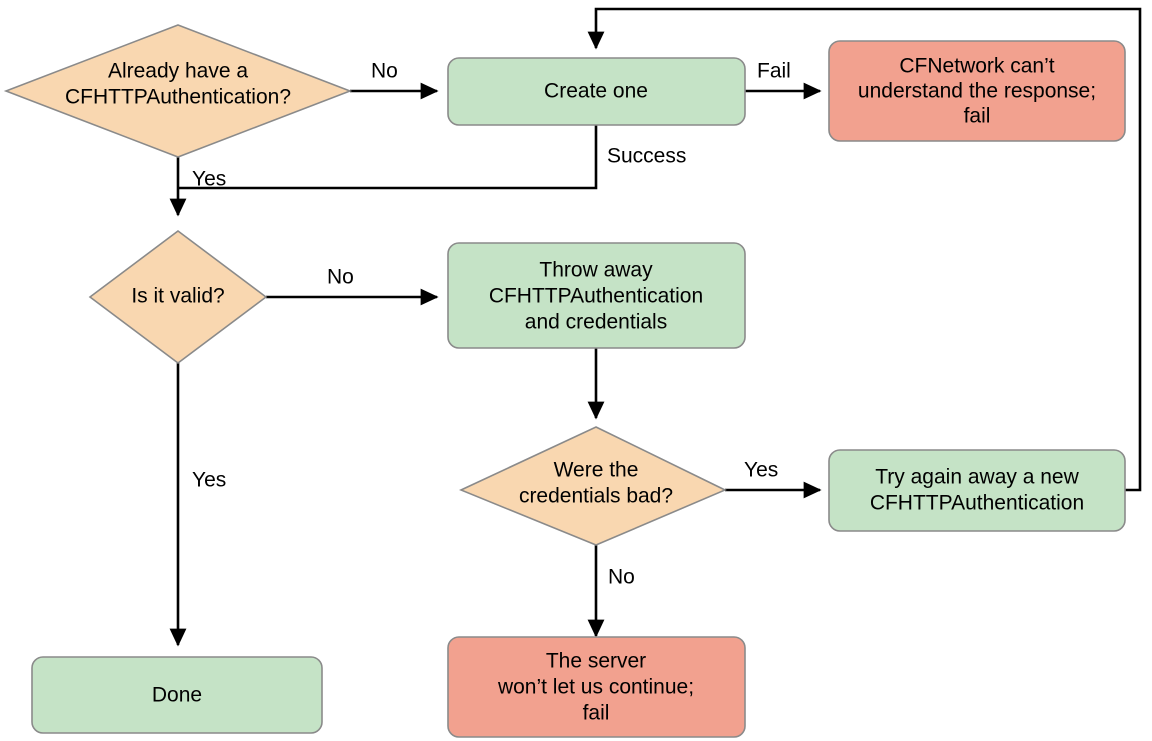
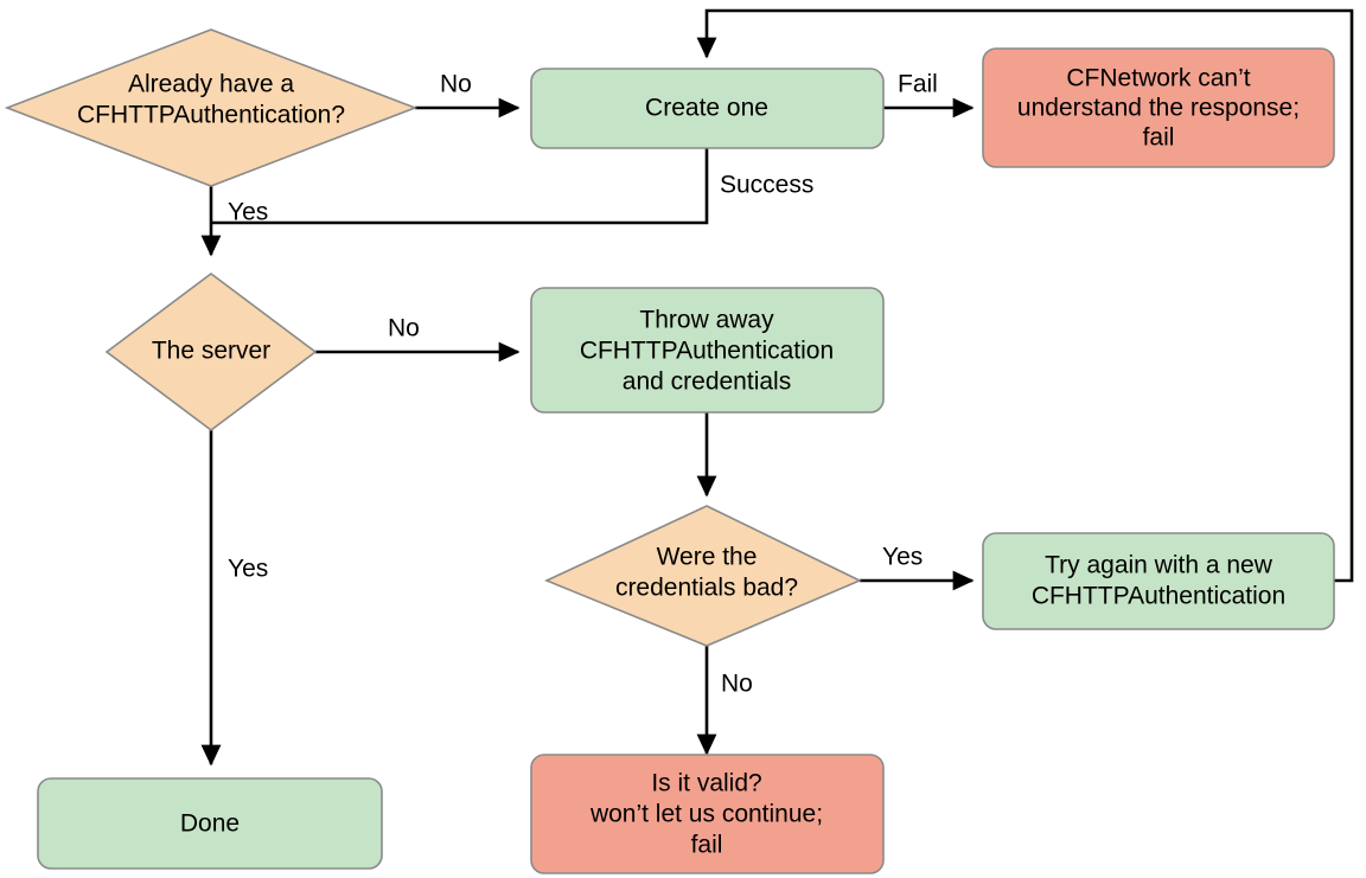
  No
  Yes
  Fail
  Success
  No
  Yes
  Yes
  No
  Already have a
  CFHTTPAuthentication?
  Create one
  CFNetwork can’t
  understand the response;
  fail
- Is it valid?
+ The server
  Throw away
  CFHTTPAuthentication
  and credentials
  Were the
  credentials bad?
- Try again away a new
+ Try again with a new
  CFHTTPAuthentication
  Done
- The server
+ Is it valid?
  won’t let us continue;
  fail
